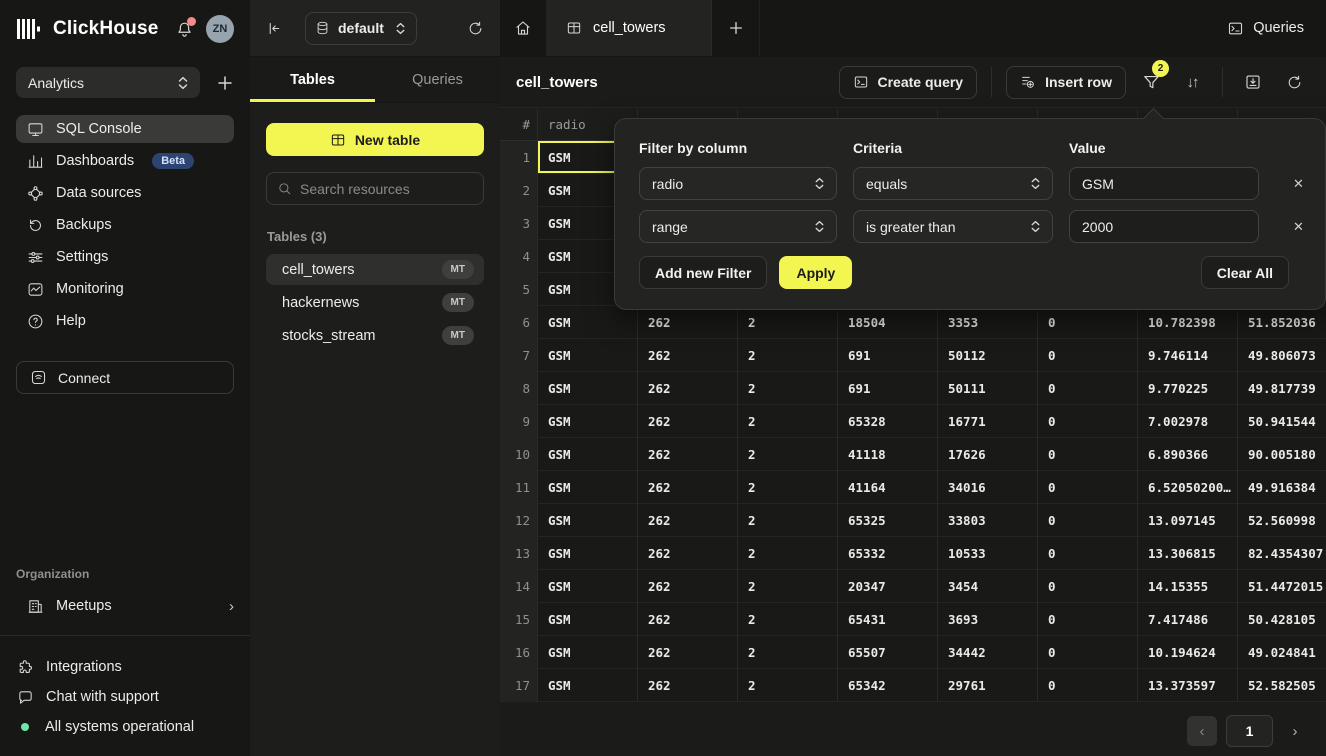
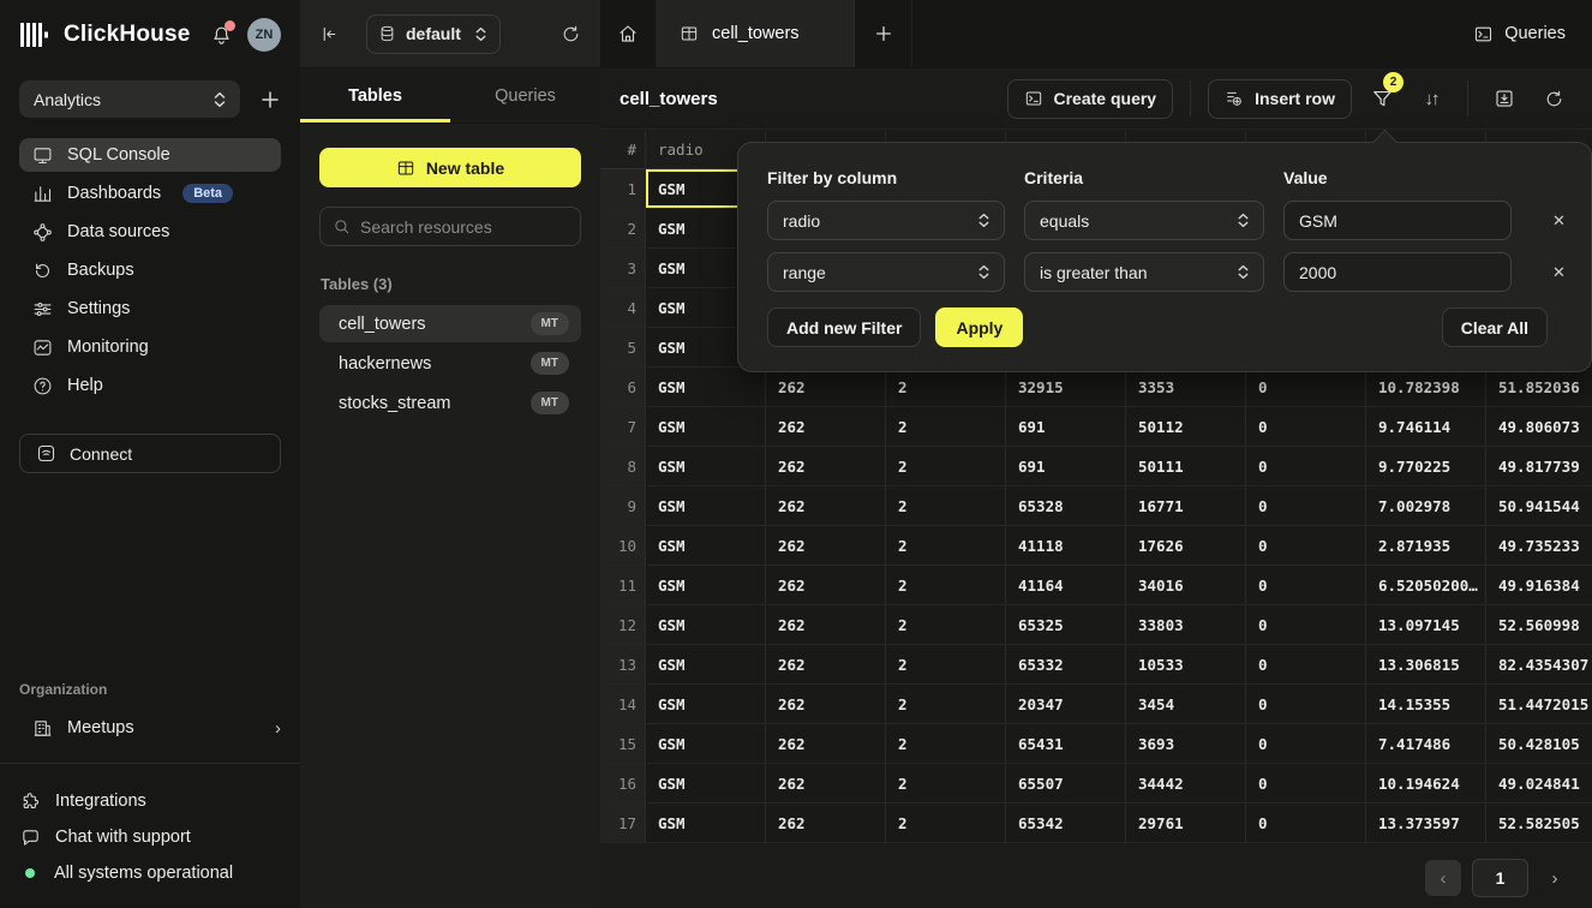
  ClickHouse
  ZN
  Analytics
  SQL Console
  Dashboards
  Beta
  Data sources
  Backups
  Settings
  Monitoring
  Help
  Connect
  Organization
  Meetups
  ›
  Integrations
  Chat with support
  All systems operational
  default
  Tables
  Queries
  New table
  Search resources
  Tables (3)
  cell_towers
  MT
  hackernews
  MT
  stocks_stream
  MT
  cell_towers
  Queries
  cell_towers
  Create query
  Insert row
  2
  ↓↑
  #
  radio
  1
  GSM
  2
  GSM
  3
  GSM
  4
  GSM
  5
  GSM
  6
  GSM
  262
  2
- 18504
+ 32915
  3353
  0
  10.782398
  51.852036
  7
  GSM
  262
  2
  691
  50112
  0
  9.746114
  49.806073
  8
  GSM
  262
  2
  691
  50111
  0
  9.770225
  49.817739
  9
  GSM
  262
  2
  65328
  16771
  0
  7.002978
  50.941544
  10
  GSM
  262
  2
  41118
  17626
  0
- 6.890366
+ 2.871935
- 90.005180
+ 49.735233
  11
  GSM
  262
  2
  41164
  34016
  0
  6.52050200…
  49.916384
  12
  GSM
  262
  2
  65325
  33803
  0
  13.097145
  52.560998
  13
  GSM
  262
  2
  65332
  10533
  0
  13.306815
  82.4354307
  14
  GSM
  262
  2
  20347
  3454
  0
  14.15355
  51.4472015
  15
  GSM
  262
  2
  65431
  3693
  0
  7.417486
  50.428105
  16
  GSM
  262
  2
  65507
  34442
  0
  10.194624
  49.024841
  17
  GSM
  262
  2
  65342
  29761
  0
  13.373597
  52.582505
  Filter by column
  Criteria
  Value
  radio
  equals
  GSM
  ✕
  range
  is greater than
  2000
  ✕
  Add new Filter
  Apply
  Clear All
  ‹
  1
  ›
